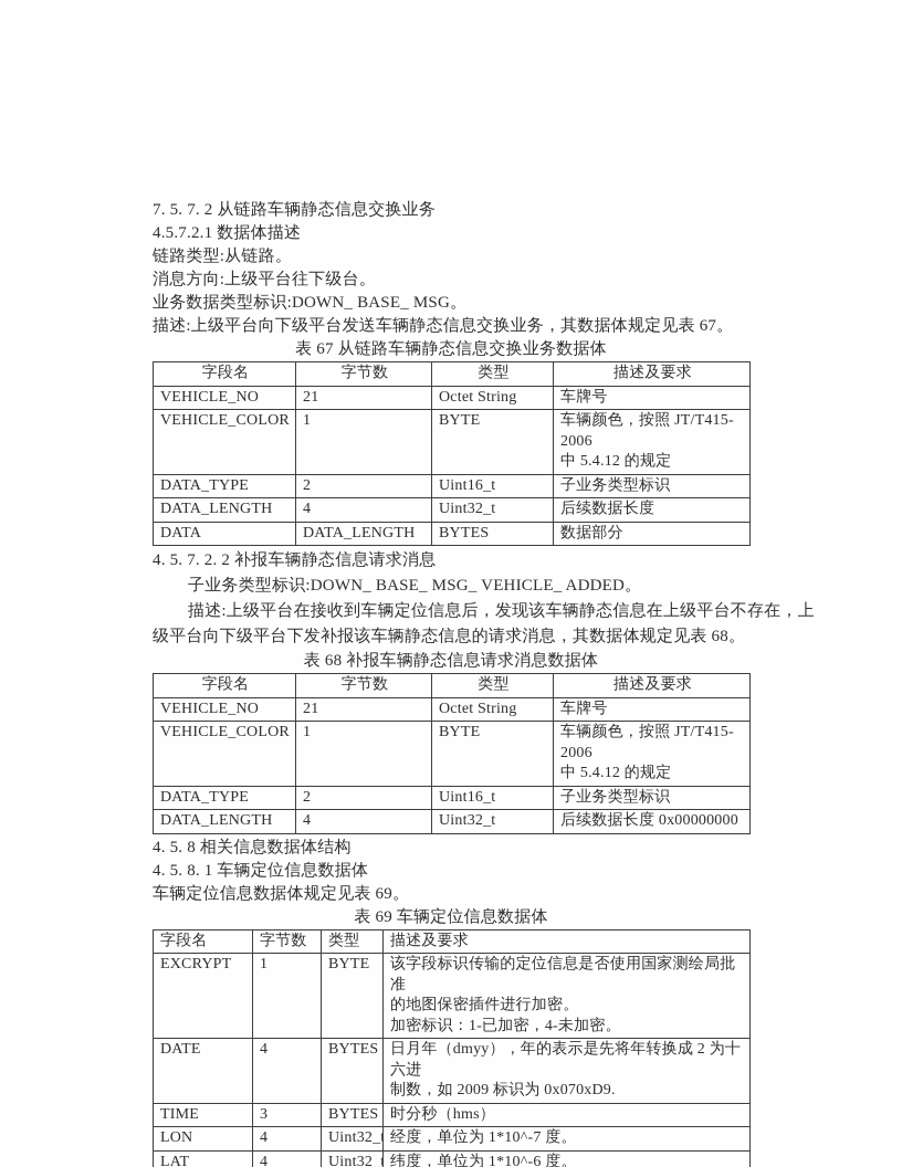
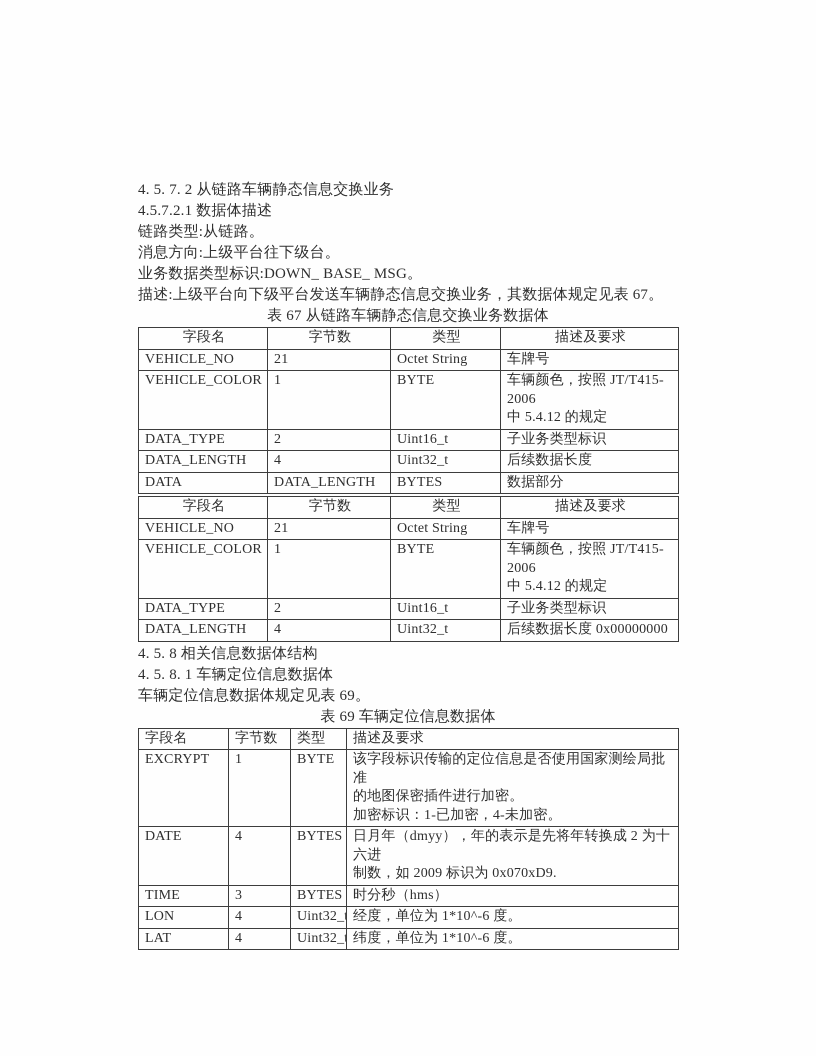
- 7. 5. 7. 2 从链路车辆静态信息交换业务
+ 4. 5. 7. 2 从链路车辆静态信息交换业务
  4.5.7.2.1 数据体描述
  链路类型:从链路。
  消息方向:上级平台往下级台。
  业务数据类型标识:DOWN_ BASE_ MSG。
  描述:上级平台向下级平台发送车辆静态信息交换业务，其数据体规定见表 67。
  表 67 从链路车辆静态信息交换业务数据体
  字段名	字节数	类型	描述及要求
  VEHICLE_NO	21	Octet String	车牌号
  VEHICLE_COLOR	1	BYTE	车辆颜色，按照 JT/T415-2006 中 5.4.12 的规定
  DATA_TYPE	2	Uint16_t	子业务类型标识
  DATA_LENGTH	4	Uint32_t	后续数据长度
  DATA	DATA_LENGTH	BYTES	数据部分
- 4. 5. 7. 2. 2 补报车辆静态信息请求消息
- 子业务类型标识:DOWN_ BASE_ MSG_ VEHICLE_ ADDED。
- 描述:上级平台在接收到车辆定位信息后，发现该车辆静态信息在上级平台不存在，上
- 级平台向下级平台下发补报该车辆静态信息的请求消息，其数据体规定见表 68。
- 表 68 补报车辆静态信息请求消息数据体
  字段名	字节数	类型	描述及要求
  VEHICLE_NO	21	Octet String	车牌号
  VEHICLE_COLOR	1	BYTE	车辆颜色，按照 JT/T415-2006 中 5.4.12 的规定
  DATA_TYPE	2	Uint16_t	子业务类型标识
  DATA_LENGTH	4	Uint32_t	后续数据长度 0x00000000
  4. 5. 8 相关信息数据体结构
  4. 5. 8. 1 车辆定位信息数据体
  车辆定位信息数据体规定见表 69。
  表 69 车辆定位信息数据体
  字段名	字节数	类型	描述及要求
  EXCRYPT	1	BYTE	该字段标识传输的定位信息是否使用国家测绘局批准 的地图保密插件进行加密。 加密标识：1-已加密，4-未加密。
  DATE	4	BYTES	日月年（dmyy），年的表示是先将年转换成 2 为十六进 制数，如 2009 标识为 0x070xD9.
  TIME	3	BYTES	时分秒（hms）
- LON	4	Uint32_t	经度，单位为 1*10^-7 度。
+ LON	4	Uint32_t	经度，单位为 1*10^-6 度。
  LAT	4	Uint32_t	纬度，单位为 1*10^-6 度。
